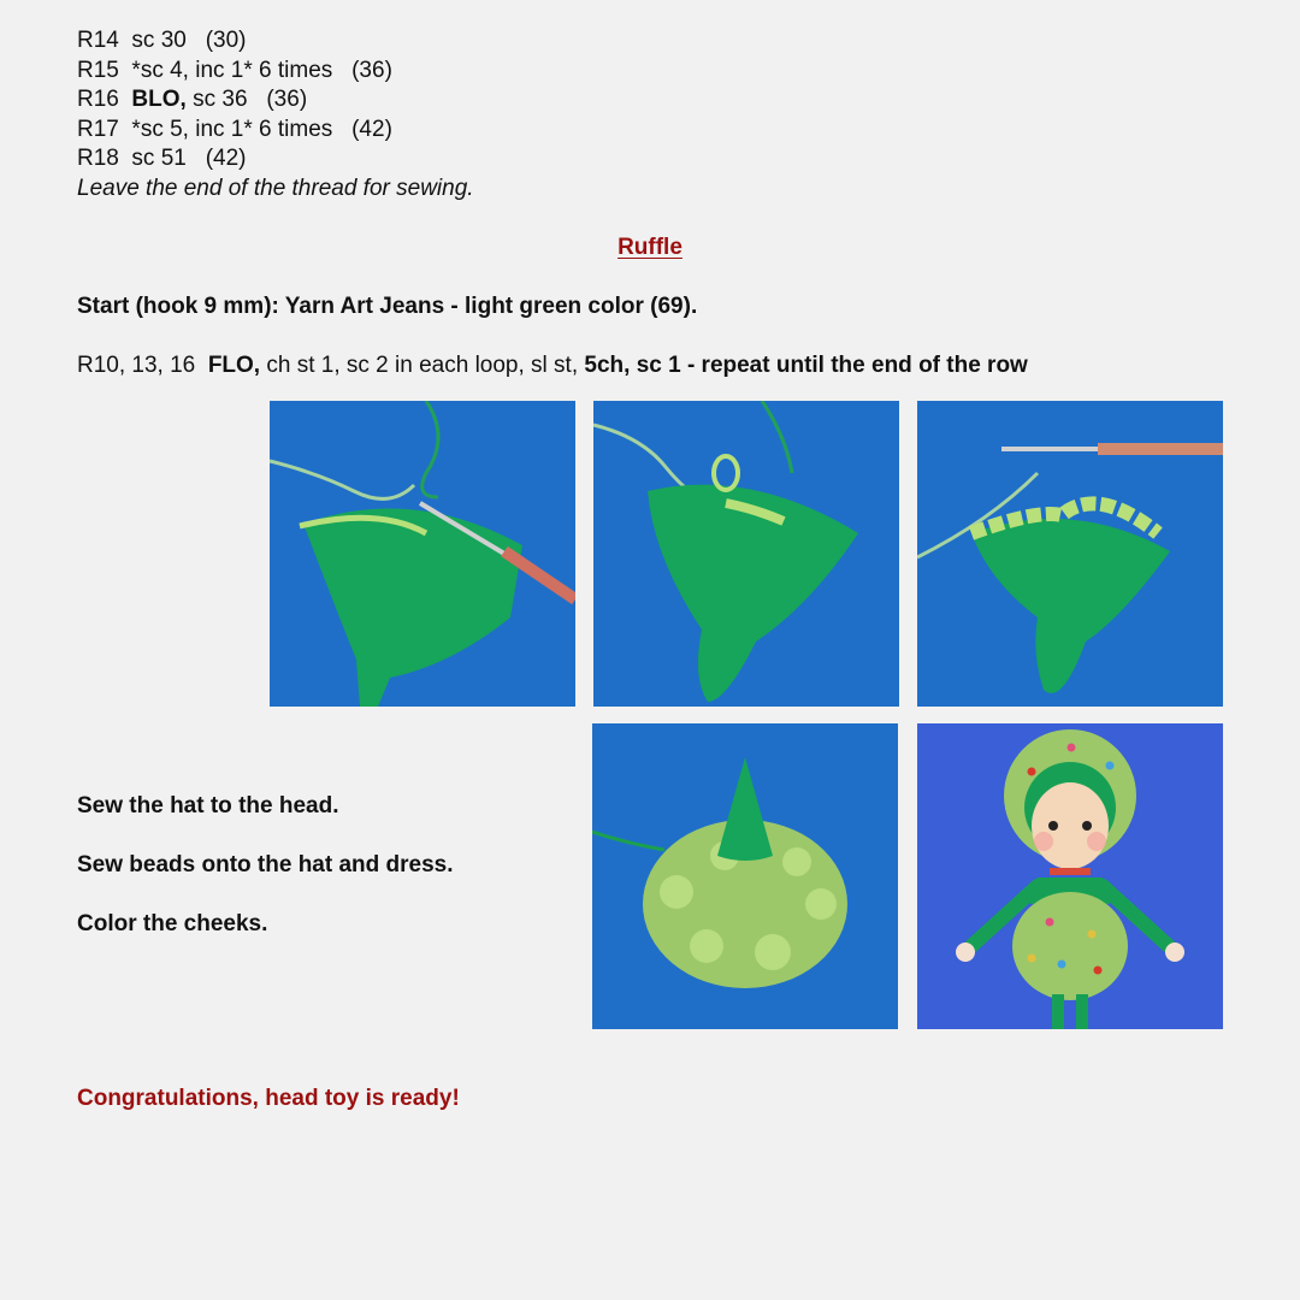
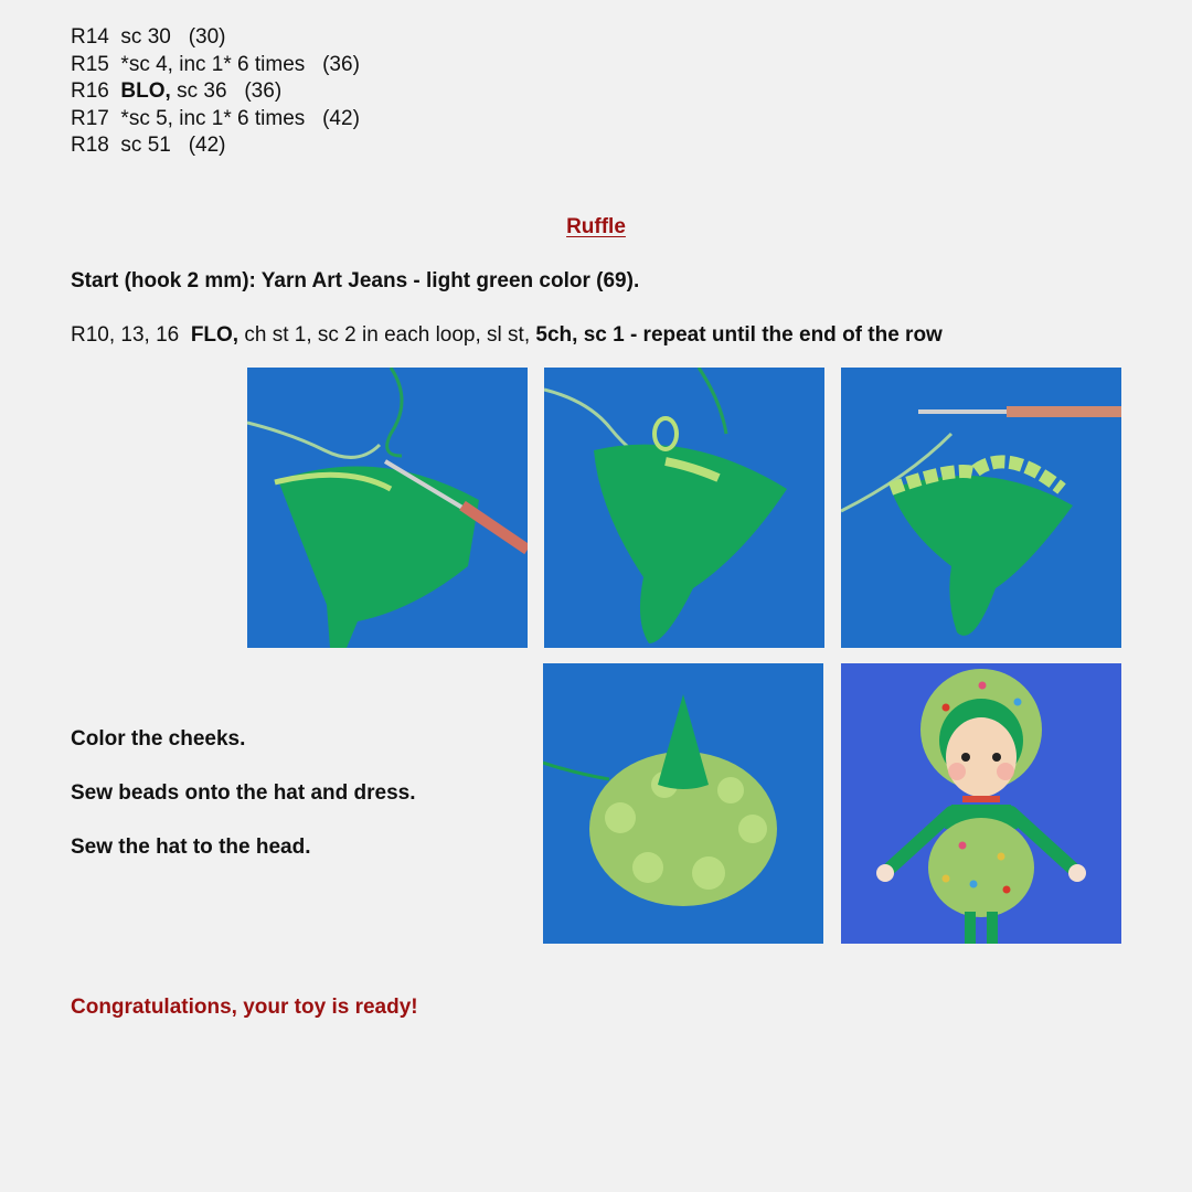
  R14 sc 30 (30)
  R15 *sc 4, inc 1* 6 times (36)
  R16 BLO, sc 36 (36)
  R17 *sc 5, inc 1* 6 times (42)
  R18 sc 51 (42)
- Leave the end of the thread for sewing.
  Ruffle
- Start (hook 9 mm): Yarn Art Jeans - light green color (69).
+ Start (hook 2 mm): Yarn Art Jeans - light green color (69).
  R10, 13, 16 FLO, ch st 1, sc 2 in each loop, sl st, 5ch, sc 1 - repeat until the end of the row
- Sew the hat to the head.
+ Color the cheeks.
  Sew beads onto the hat and dress.
- Color the cheeks.
+ Sew the hat to the head.
- Congratulations, head toy is ready!
+ Congratulations, your toy is ready!
